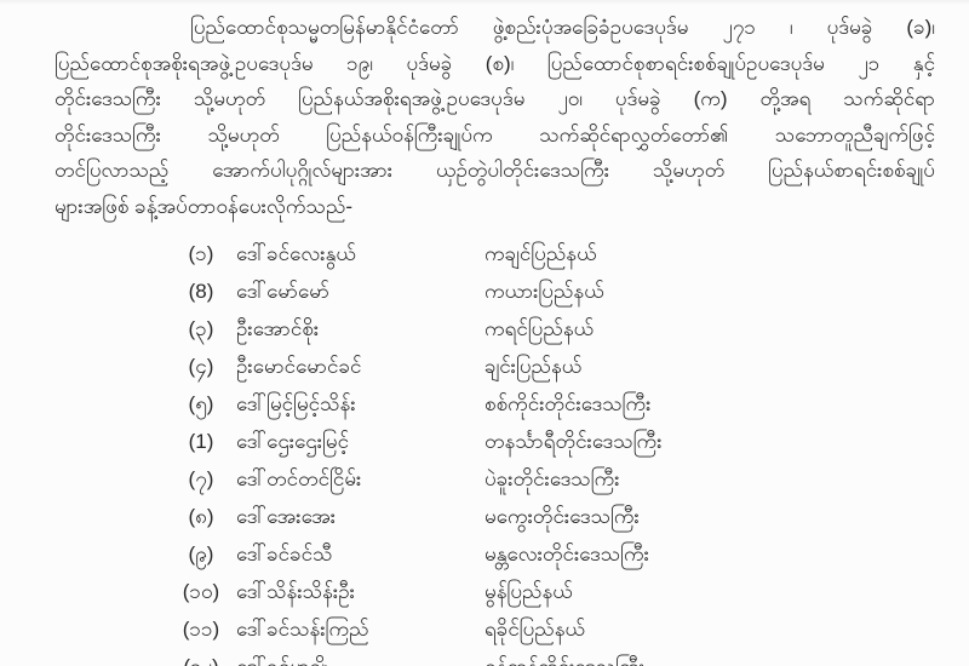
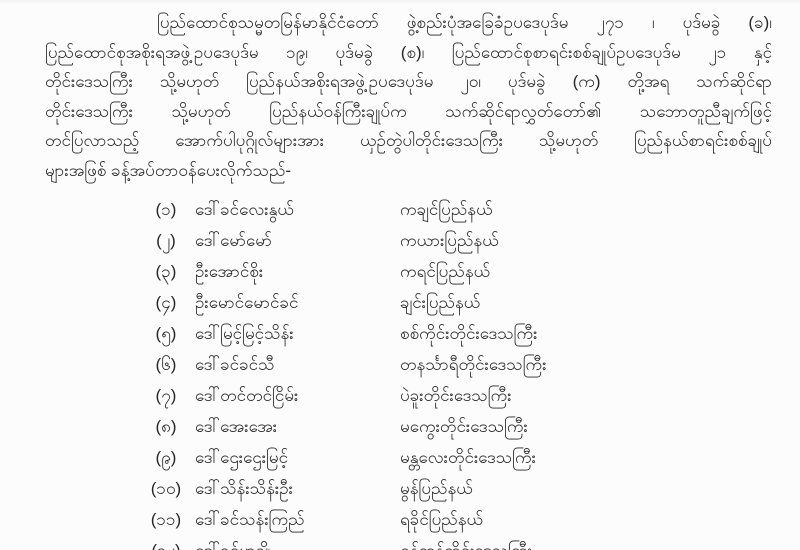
  ပြည်ထောင်စုသမ္မတမြန်မာနိုင်ငံတော် ဖွဲ့စည်းပုံအခြေခံဥပဒေပုဒ်မ ၂၇၁ ၊ ပုဒ်မခွဲ (ခ)၊
  ပြည်ထောင်စုအစိုးရအဖွဲ့ဥပဒေပုဒ်မ ၁၉၊ ပုဒ်မခွဲ (စ)၊ ပြည်ထောင်စုစာရင်းစစ်ချုပ်ဥပဒေပုဒ်မ ၂၁ နှင့်
  တိုင်းဒေသကြီး သို့မဟုတ် ပြည်နယ်အစိုးရအဖွဲ့ဥပဒေပုဒ်မ ၂၀၊ ပုဒ်မခွဲ (က) တို့အရ သက်ဆိုင်ရာ
  တိုင်းဒေသကြီး သို့မဟုတ် ပြည်နယ်ဝန်ကြီးချုပ်က သက်ဆိုင်ရာလွှတ်တော်၏ သဘောတူညီချက်ဖြင့်
  တင်ပြလာသည့် အောက်ပါပုဂ္ဂိုလ်များအား ယှဉ်တွဲပါတိုင်းဒေသကြီး သို့မဟုတ် ပြည်နယ်စာရင်းစစ်ချုပ်
  များအဖြစ် ခန့်အပ်တာဝန်ပေးလိုက်သည်-
  (၁)
  ဒေါ်ခင်လေးနွယ်
  ကချင်ပြည်နယ်
- (8)
+ (၂)
  ဒေါ်မော်မော်
  ကယားပြည်နယ်
  (၃)
  ဦးအောင်စိုး
  ကရင်ပြည်နယ်
  (၄)
  ဦးမောင်မောင်ခင်
  ချင်းပြည်နယ်
  (၅)
  ဒေါ်မြင့်မြင့်သိန်း
  စစ်ကိုင်းတိုင်းဒေသကြီး
- (1)
+ (၆)
- ဒေါ်ဌေးဌေးမြင့်
+ ဒေါ်ခင်ခင်သီ
  တနင်္သာရီတိုင်းဒေသကြီး
  (၇)
  ဒေါ်တင်တင်ငြိမ်း
  ပဲခူးတိုင်းဒေသကြီး
  (၈)
  ဒေါ်အေးအေး
  မကွေးတိုင်းဒေသကြီး
  (၉)
- ဒေါ်ခင်ခင်သီ
+ ဒေါ်ဌေးဌေးမြင့်
  မန္တလေးတိုင်းဒေသကြီး
  (၁၀)
  ဒေါ်သိန်းသိန်းဦး
  မွန်ပြည်နယ်
  (၁၁)
  ဒေါ်ခင်သန်းကြည်
  ရခိုင်ပြည်နယ်
